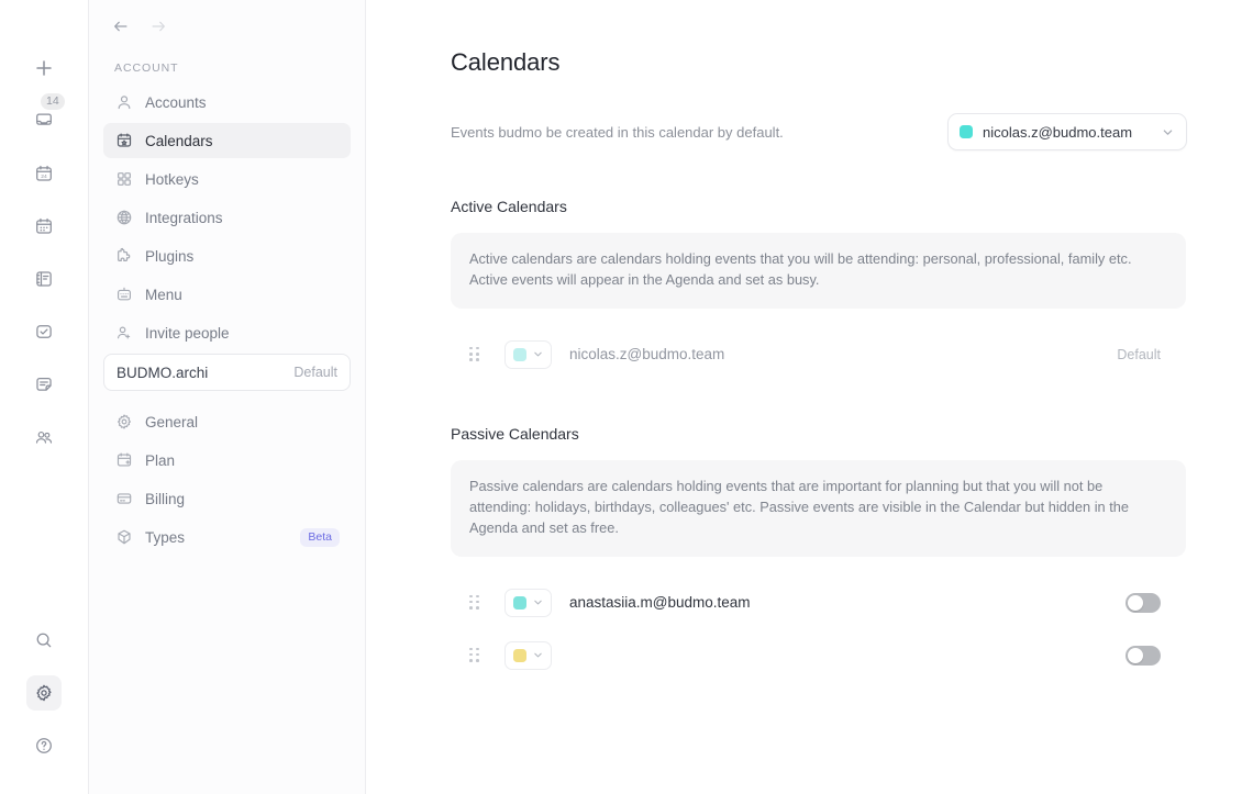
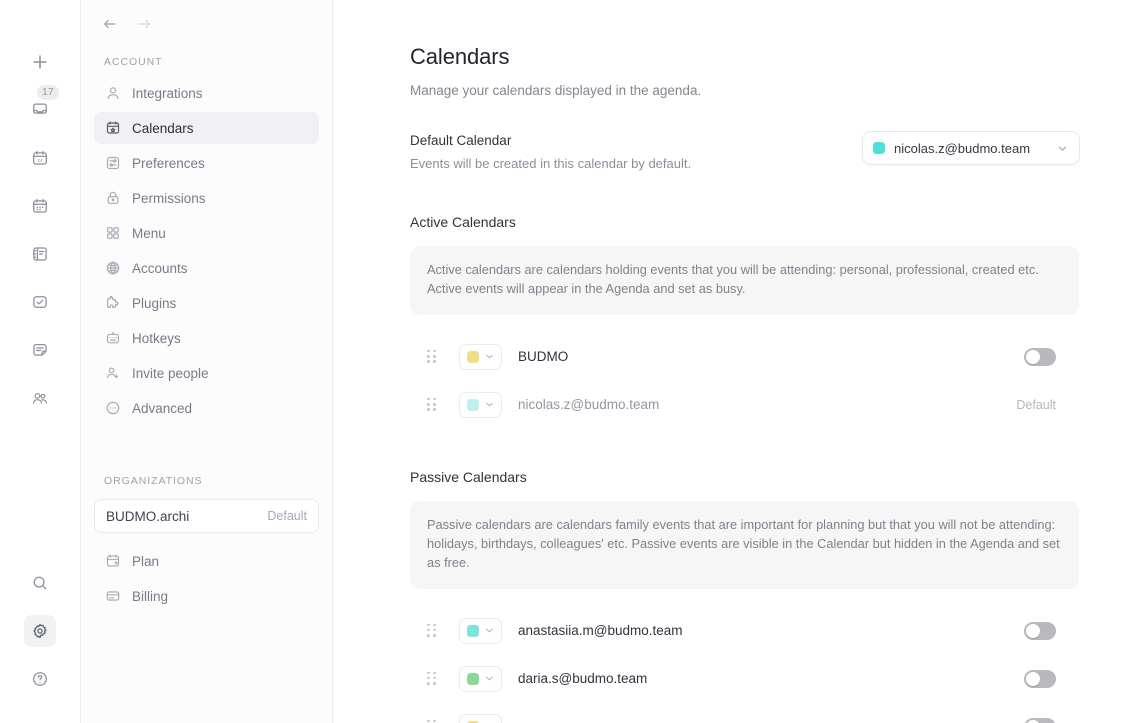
- 14
+ 17
  ACCOUNT
- Accounts
+ Integrations
  Calendars
+ Preferences
+ Permissions
- Hotkeys
+ Menu
- Integrations
+ Accounts
  Plugins
- Menu
+ Hotkeys
  Invite people
+ Advanced
+ ORGANIZATIONS
  BUDMO.archi
  Default
- General
  Plan
  Billing
- Types
- Beta
  Calendars
+ Manage your calendars displayed in the agenda.
+ Default Calendar
- Events budmo be created in this calendar by default.
+ Events will be created in this calendar by default.
  nicolas.z@budmo.team
  Active Calendars
- Active calendars are calendars holding events that you will be attending: personal, professional, family etc. Active events will appear in the Agenda and set as busy.
+ Active calendars are calendars holding events that you will be attending: personal, professional, created etc. Active events will appear in the Agenda and set as busy.
+ BUDMO
  nicolas.z@budmo.team
  Default
  Passive Calendars
- Passive calendars are calendars holding events that are important for planning but that you will not be attending: holidays, birthdays, colleagues' etc. Passive events are visible in the Calendar but hidden in the Agenda and set as free.
+ Passive calendars are calendars family events that are important for planning but that you will not be attending: holidays, birthdays, colleagues' etc. Passive events are visible in the Calendar but hidden in the Agenda and set as free.
  anastasiia.m@budmo.team
+ daria.s@budmo.team
